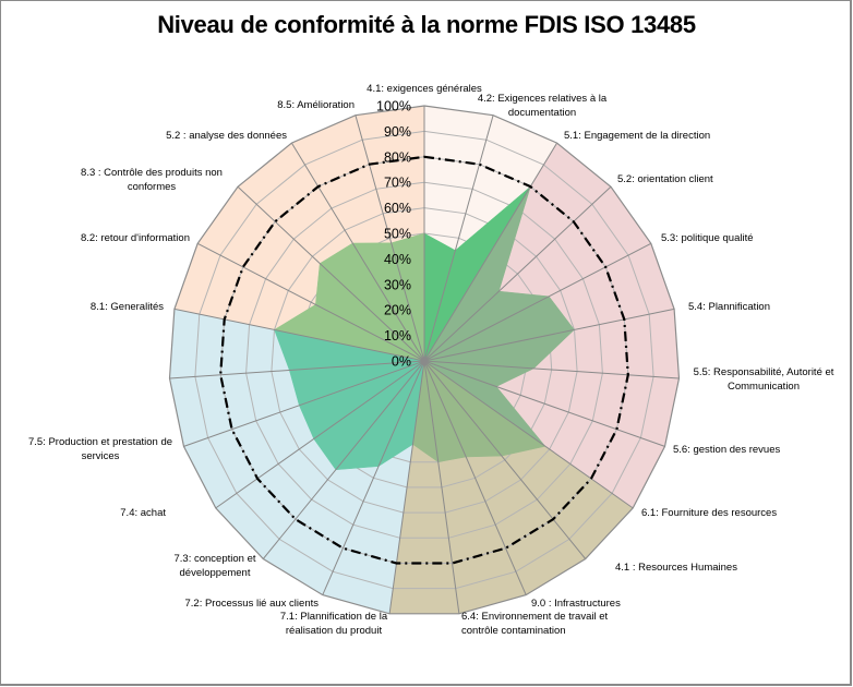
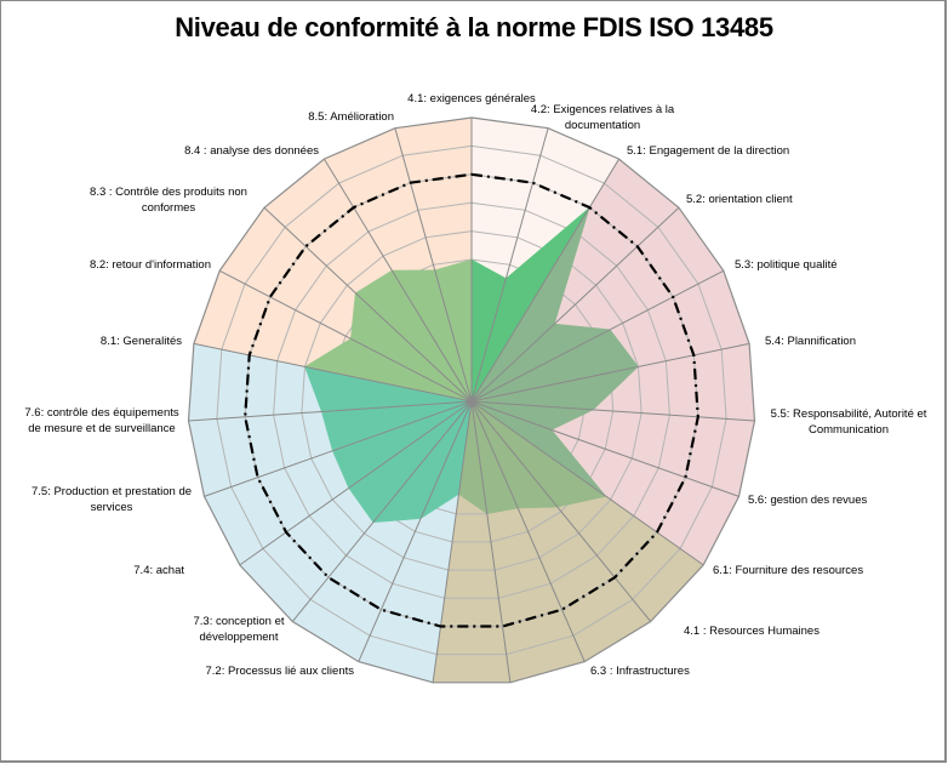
  Niveau de conformité à la norme FDIS ISO 13485
- 0%
- 10%
- 20%
- 30%
- 40%
- 50%
- 60%
- 70%
- 80%
- 90%
- 100%
  4.1: exigences générales
  4.2: Exigences relatives à la documentation
  5.1: Engagement de la direction
  5.2: orientation client
  5.3: politique qualité
  5.4: Plannification
  5.5: Responsabilité, Autorité et Communication
  5.6: gestion des revues
  6.1: Fourniture des resources
  4.1 : Resources Humaines
- 9.0 : Infrastructures
+ 6.3 : Infrastructures
- 6.4: Environnement de travail et contrôle contamination
- 7.1: Plannification de la réalisation du produit
  7.2: Processus lié aux clients
  7.3: conception et développement
  7.4: achat
  7.5: Production et prestation de services
+ 7.6: contrôle des équipements de mesure et de surveillance
  8.1: Generalités
  8.2: retour d'information
  8.3 : Contrôle des produits non conformes
- 5.2 : analyse des données
+ 8.4 : analyse des données
  8.5: Amélioration
